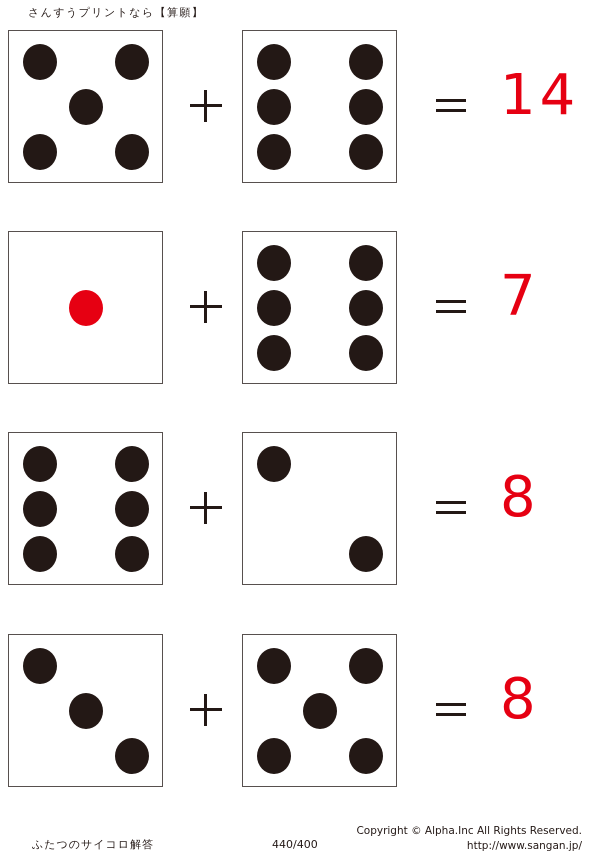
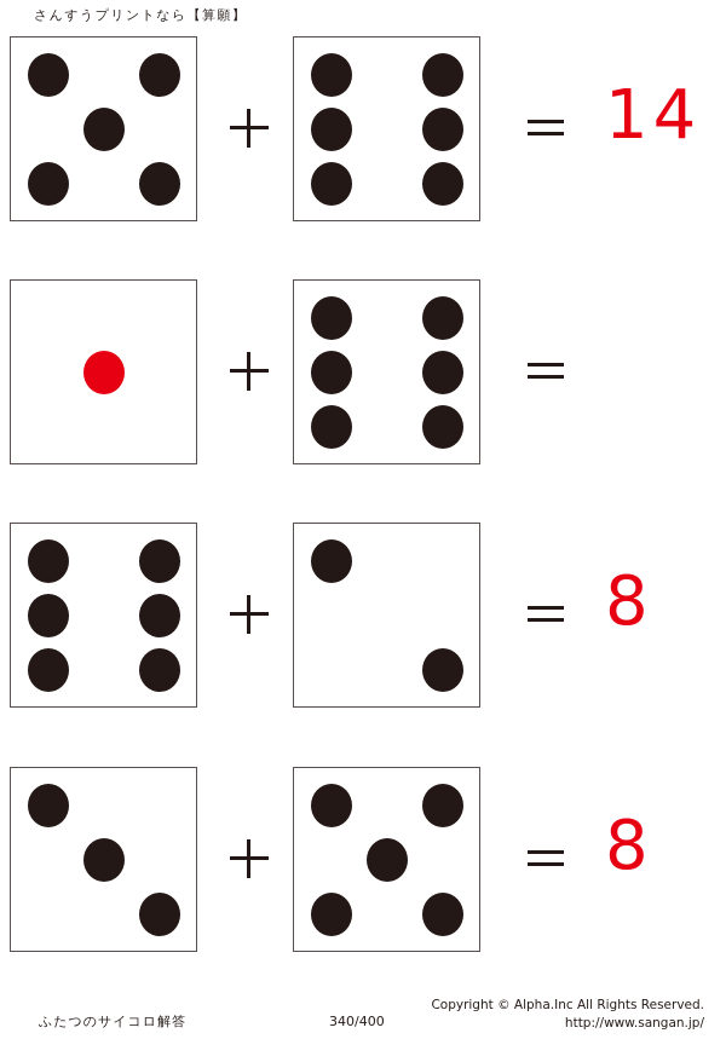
  さんすうプリントなら【算願】
  14
- 7
  8
  8
  ふたつのサイコロ解答
- 440/400
+ 340/400
  Copyright © Alpha.Inc All Rights Reserved.
  http://www.sangan.jp/
